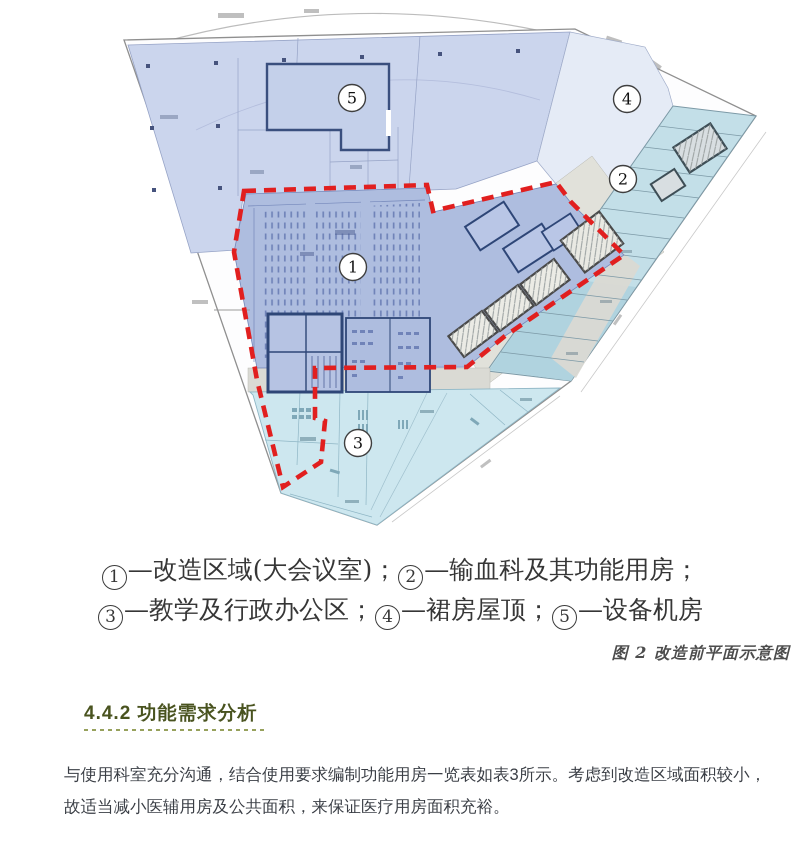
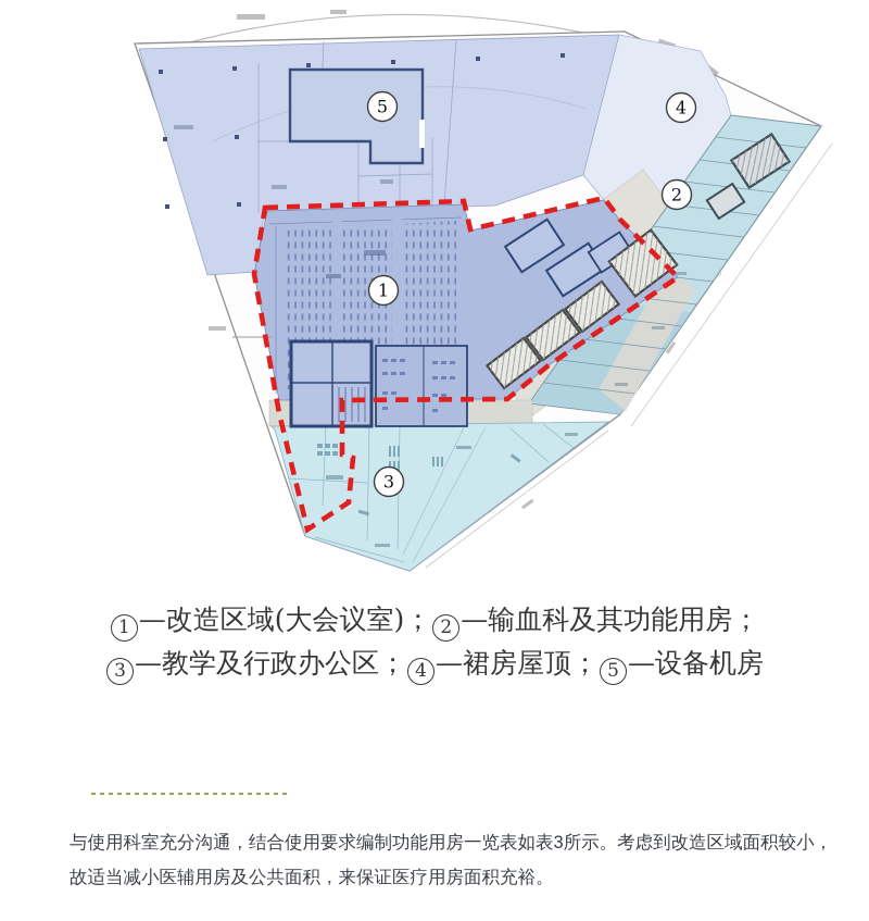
  1
  2
  3
  4
  5
  1 —改造区域(大会议室)； 2 —输血科及其功能用房；
  3 —教学及行政办公区； 4 —裙房屋顶； 5 —设备机房
- 图 2 改造前平面示意图
- 4.4.2 功能需求分析
  与使用科室充分沟通，结合使用要求编制功能用房一览表如表3所示。考虑到改造区域面积较小，
  故适当减小医辅用房及公共面积，来保证医疗用房面积充裕。
